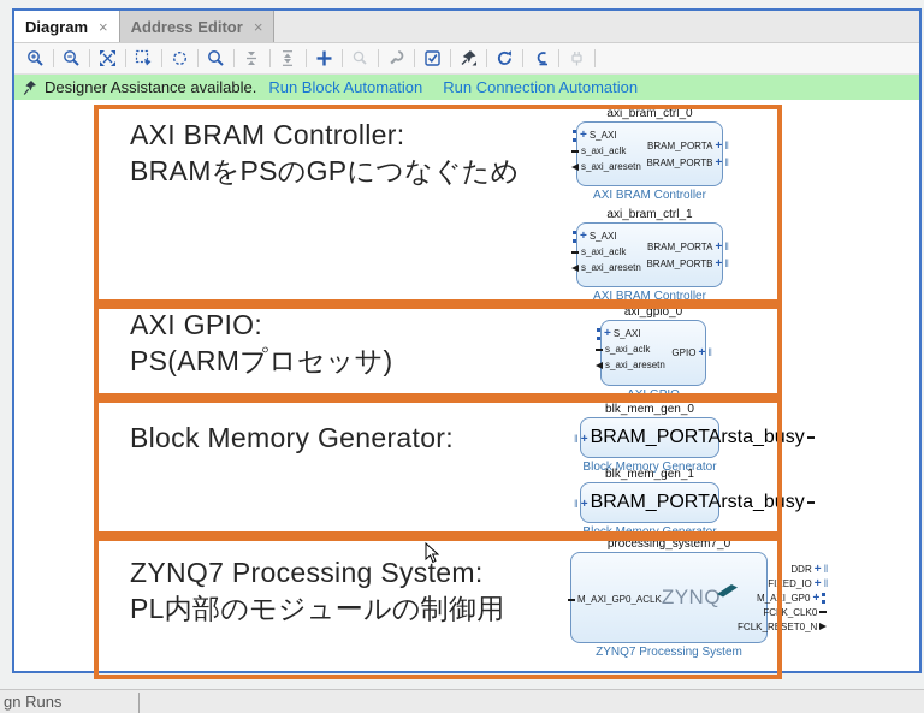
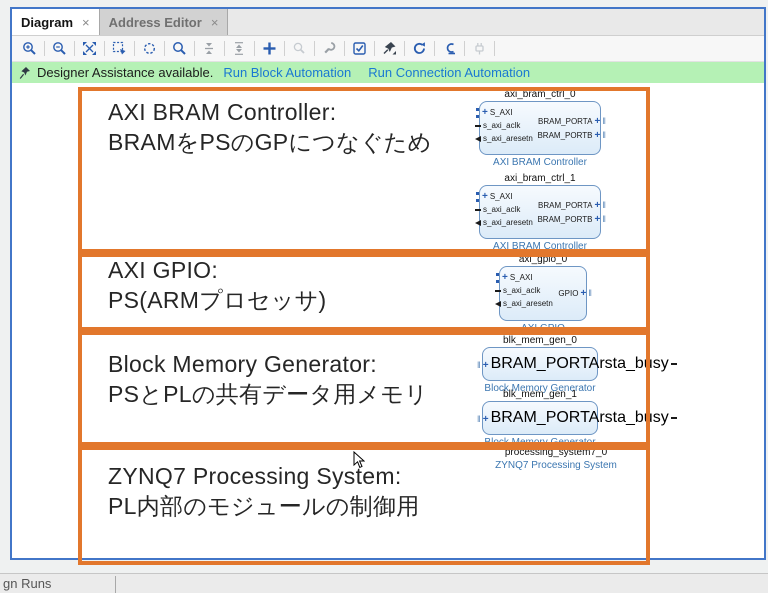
  Diagram
  Address Editor
  Designer Assistance available.
  Run Block Automation
  Run Connection Automation
  AXI BRAM Controller:
  BRAMをPSのGPにつなぐため
  AXI GPIO:
  PS(ARMプロセッサ)
  Block Memory Generator:
+ PSとPLの共有データ用メモリ
  ZYNQ7 Processing System:
  PL内部のモジュールの制御用
  axi_bram_ctrl_0
  S_AXI
  s_axi_aclk
  s_axi_aresetn
  BRAM_PORTA
  BRAM_PORTB
  AXI BRAM Controller
  axi_bram_ctrl_1
  S_AXI
  s_axi_aclk
  s_axi_aresetn
  BRAM_PORTA
  BRAM_PORTB
  AXI BRAM Controller
  axi_gpio_0
  S_AXI
  s_axi_aclk
  s_axi_aresetn
  GPIO
  AXI GPIO
  blk_mem_gen_0
  BRAM_PORTA
  rsta_busy
  Block Memory Generator
  blk_mem_gen_1
  BRAM_PORTA
  rsta_busy
  Block Memory Generator
  processing_system7_0
- M_AXI_GP0_ACLK
- ZYNQ
- DDR
- FIXED_IO
- M_AXI_GP0
- FCLK_CLK0
- FCLK_RESET0_N
  ZYNQ7 Processing System
  gn Runs
